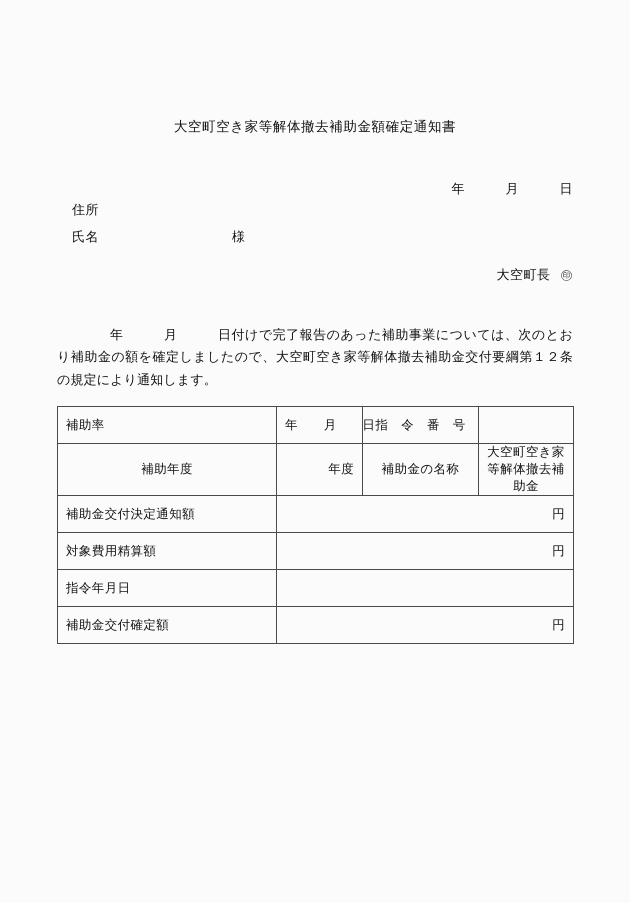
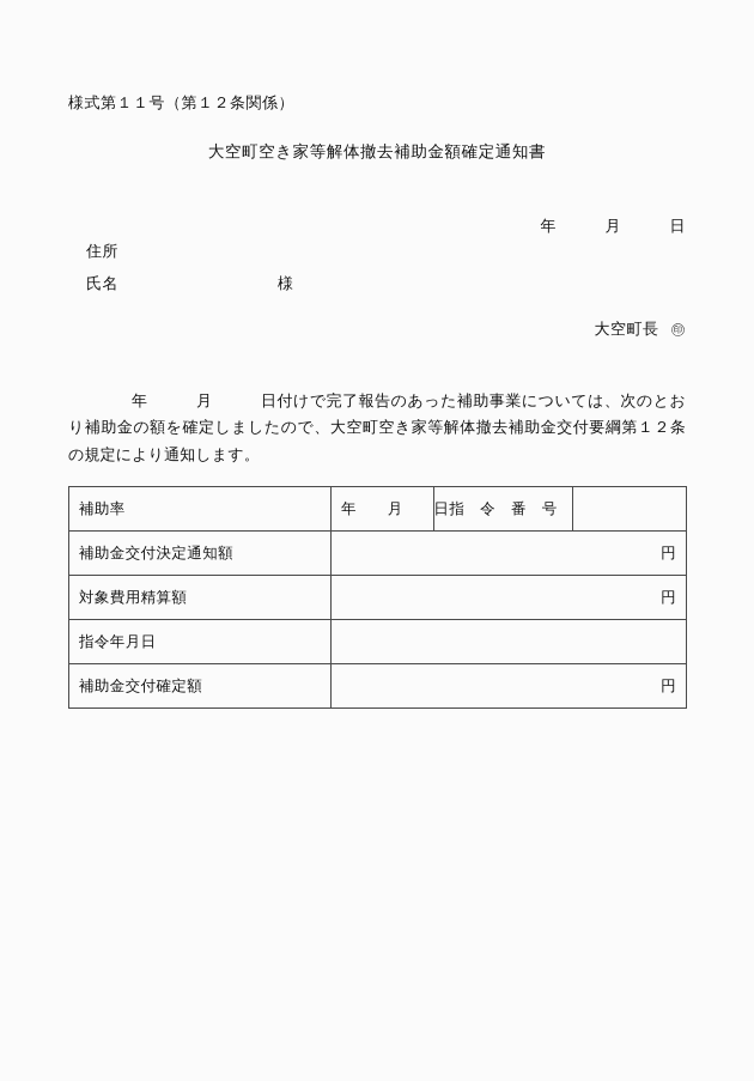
+ 様式第１１号（第１２条関係）
  大空町空き家等解体撤去補助金額確定通知書
  年 月 日
  住所
  氏名
  様
  大空町長 ㊞
  年 月 日付けで完了報告のあった補助事業については、次のとおり補助金の額を確定しましたので、大空町空き家等解体撤去補助金交付要綱第１２条の規定により通知します。
  補助率	年 月 日	指 令 番 号
- 補助年度	年度	補助金の名称	大空町空き家等解体撤去補助金
  補助金交付決定通知額	円
  対象費用精算額	円
  指令年月日
  補助金交付確定額	円
